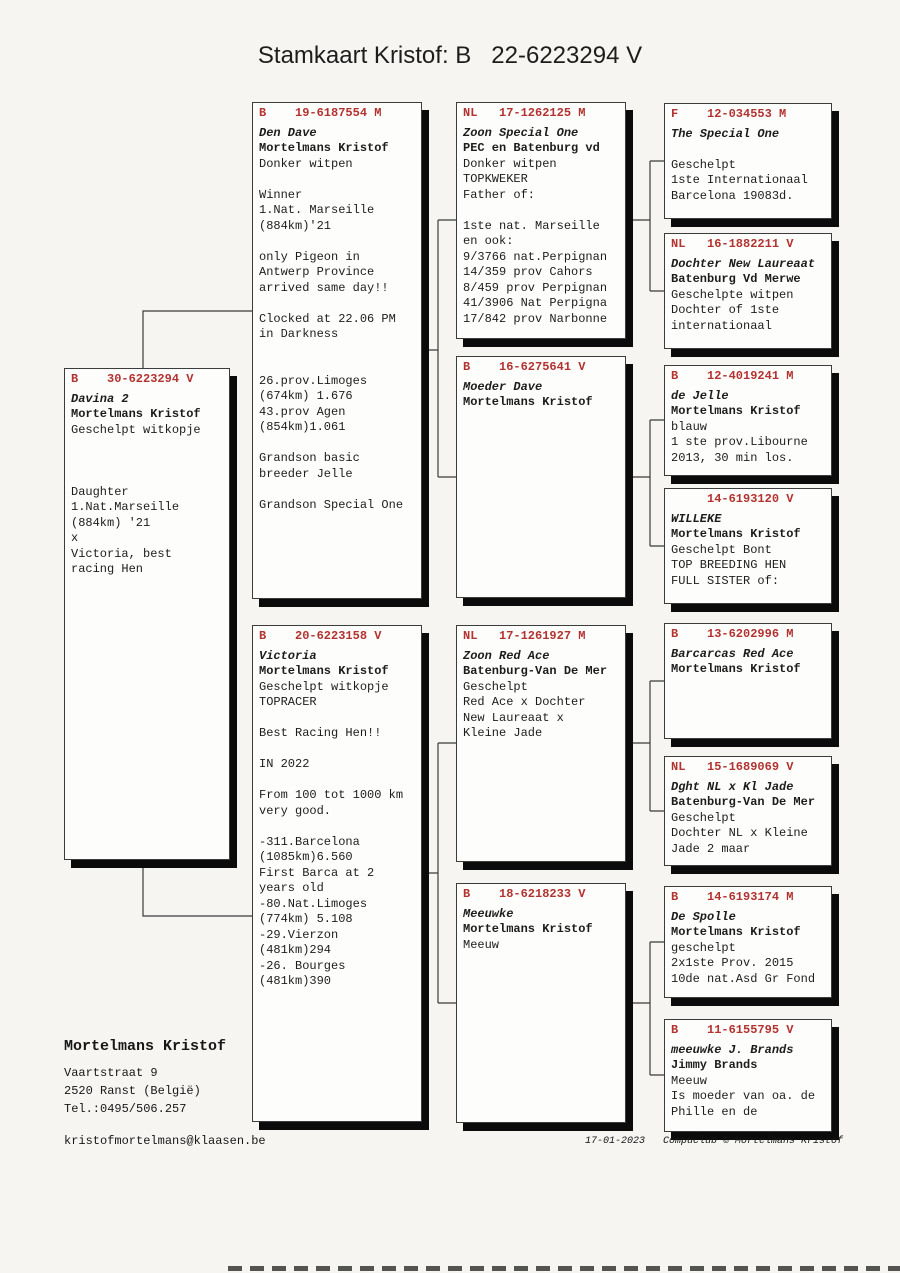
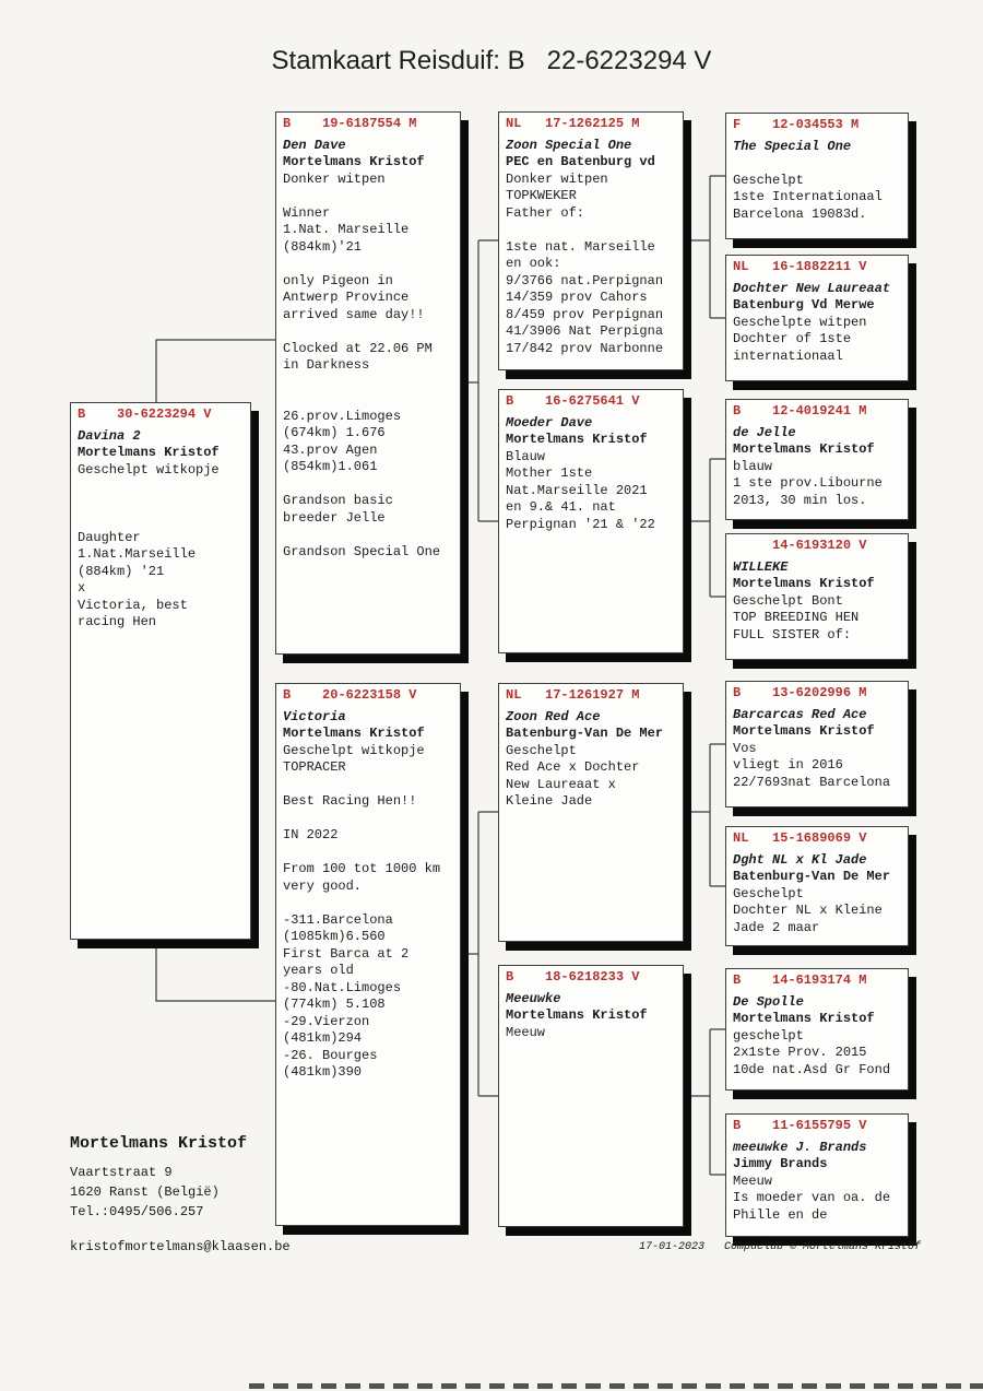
- Stamkaart Kristof: B 22-6223294 V
+ Stamkaart Reisduif: B 22-6223294 V
  B 30-6223294 V
  Davina 2
  Mortelmans Kristof
  Geschelpt witkopje
  Daughter
  1.Nat.Marseille
  (884km) '21
  x
  Victoria, best
  racing Hen
  B 19-6187554 M
  Den Dave
  Mortelmans Kristof
  Donker witpen
  Winner
  1.Nat. Marseille
  (884km)'21
  only Pigeon in
  Antwerp Province
  arrived same day!!
  Clocked at 22.06 PM
  in Darkness
  26.prov.Limoges
  (674km) 1.676
  43.prov Agen
  (854km)1.061
  Grandson basic
  breeder Jelle
  Grandson Special One
  B 20-6223158 V
  Victoria
  Mortelmans Kristof
  Geschelpt witkopje
  TOPRACER
  Best Racing Hen!!
  IN 2022
  From 100 tot 1000 km
  very good.
  -311.Barcelona
  (1085km)6.560
  First Barca at 2
  years old
  -80.Nat.Limoges
  (774km) 5.108
  -29.Vierzon
  (481km)294
  -26. Bourges
  (481km)390
  NL 17-1262125 M
  Zoon Special One
  PEC en Batenburg vd
  Donker witpen
  TOPKWEKER
  Father of:
  1ste nat. Marseille
  en ook:
  9/3766 nat.Perpignan
  14/359 prov Cahors
  8/459 prov Perpignan
  41/3906 Nat Perpigna
  17/842 prov Narbonne
  B 16-6275641 V
  Moeder Dave
  Mortelmans Kristof
+ Blauw
+ Mother 1ste
+ Nat.Marseille 2021
+ en 9.& 41. nat
+ Perpignan '21 & '22
  NL 17-1261927 M
  Zoon Red Ace
  Batenburg-Van De Mer
  Geschelpt
  Red Ace x Dochter
  New Laureaat x
  Kleine Jade
  B 18-6218233 V
  Meeuwke
  Mortelmans Kristof
  Meeuw
  F 12-034553 M
  The Special One
  Geschelpt
  1ste Internationaal
  Barcelona 19083d.
  NL 16-1882211 V
  Dochter New Laureaat
  Batenburg Vd Merwe
  Geschelpte witpen
  Dochter of 1ste
  internationaal
  B 12-4019241 M
  de Jelle
  Mortelmans Kristof
  blauw
  1 ste prov.Libourne
  2013, 30 min los.
  14-6193120 V
  WILLEKE
  Mortelmans Kristof
  Geschelpt Bont
  TOP BREEDING HEN
  FULL SISTER of:
  B 13-6202996 M
  Barcarcas Red Ace
  Mortelmans Kristof
+ Vos
+ vliegt in 2016
+ 22/7693nat Barcelona
  NL 15-1689069 V
  Dght NL x Kl Jade
  Batenburg-Van De Mer
  Geschelpt
  Dochter NL x Kleine
  Jade 2 maar
  B 14-6193174 M
  De Spolle
  Mortelmans Kristof
  geschelpt
  2x1ste Prov. 2015
  10de nat.Asd Gr Fond
  B 11-6155795 V
  meeuwke J. Brands
  Jimmy Brands
  Meeuw
  Is moeder van oa. de
  Phille en de
  Mortelmans Kristof
  Vaartstraat 9
- 2520 Ranst (België)
+ 1620 Ranst (België)
  Tel.:0495/506.257
  kristofmortelmans@klaasen.be
  17-01-2023 Compuclub © Mortelmans Kristof
